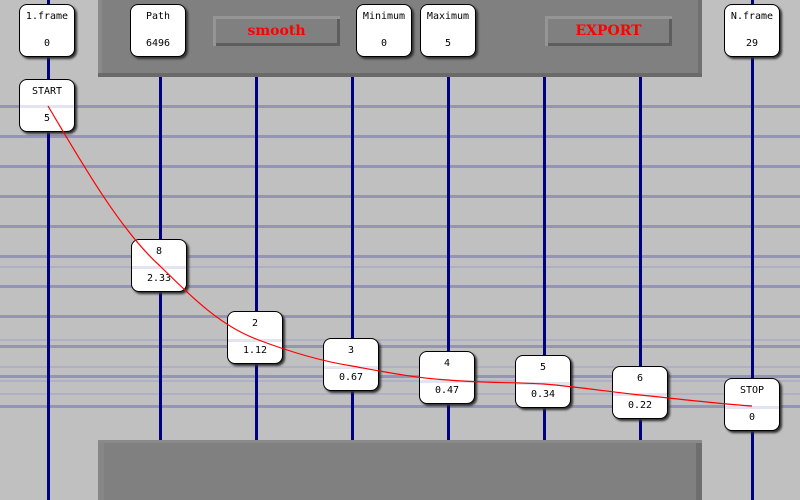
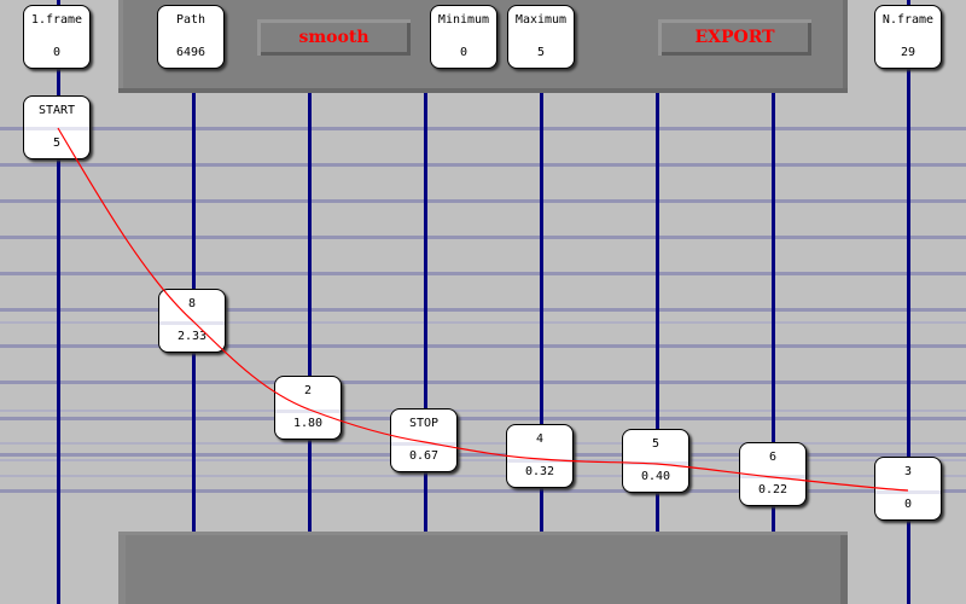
  1.frame
  0
  Path
  6496
  smooth
  Minimum
  0
  Maximum
  5
  EXPORT
  N.frame
  29
  START
  5
  8
  2.33
  2
- 1.12
+ 1.80
- 3
+ STOP
  0.67
  4
- 0.47
+ 0.32
  5
- 0.34
+ 0.40
  6
  0.22
- STOP
+ 3
  0
